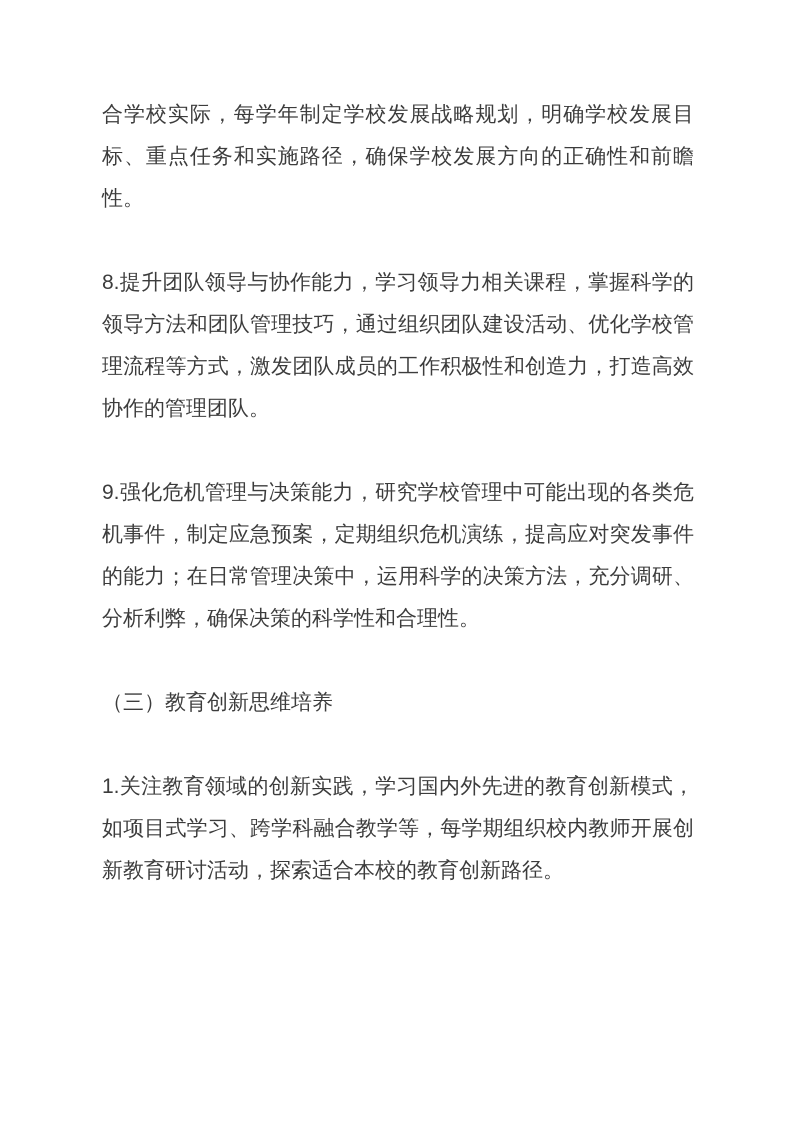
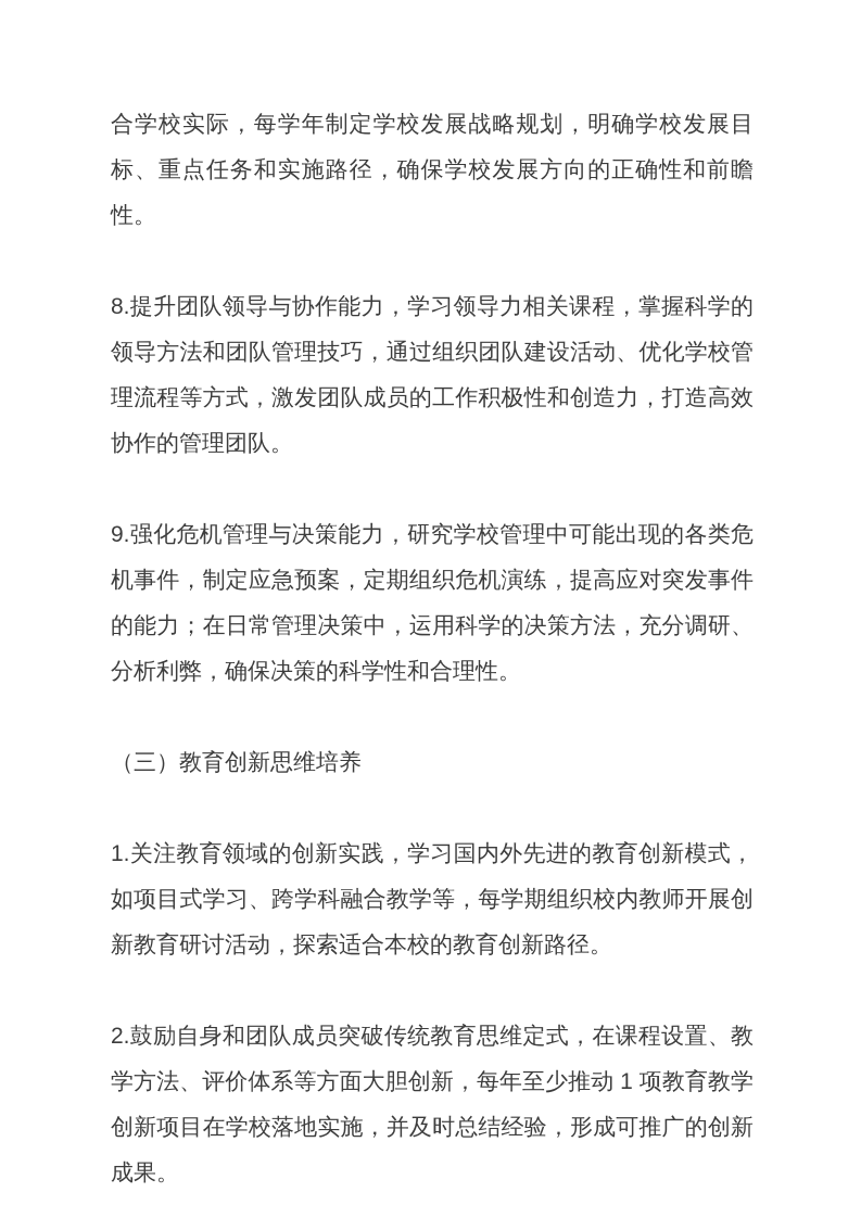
  合学校实际，每学年制定学校发展战略规划，明确学校发展目标、重点任务和实施路径，确保学校发展方向的正确性和前瞻性。
  8.提升团队领导与协作能力，学习领导力相关课程，掌握科学的领导方法和团队管理技巧，通过组织团队建设活动、优化学校管理流程等方式，激发团队成员的工作积极性和创造力，打造高效协作的管理团队。
  9.强化危机管理与决策能力，研究学校管理中可能出现的各类危机事件，制定应急预案，定期组织危机演练，提高应对突发事件的能力；在日常管理决策中，运用科学的决策方法，充分调研、分析利弊，确保决策的科学性和合理性。
  （三）教育创新思维培养
  1.关注教育领域的创新实践，学习国内外先进的教育创新模式，如项目式学习、跨学科融合教学等，每学期组织校内教师开展创新教育研讨活动，探索适合本校的教育创新路径。
+ 2.鼓励自身和团队成员突破传统教育思维定式，在课程设置、教学方法、评价体系等方面大胆创新，每年至少推动 1 项教育教学创新项目在学校落地实施，并及时总结经验，形成可推广的创新成果。
